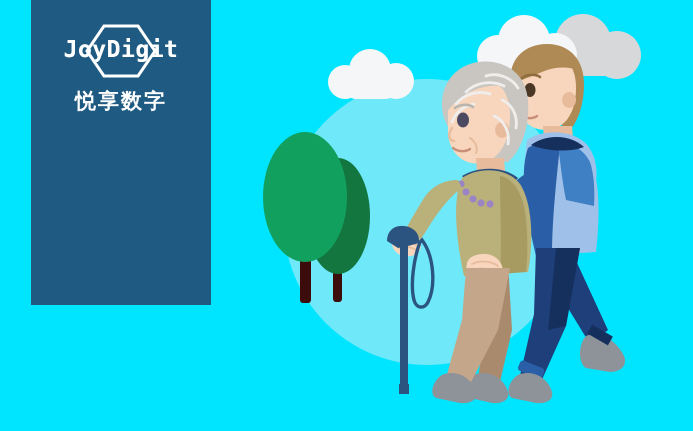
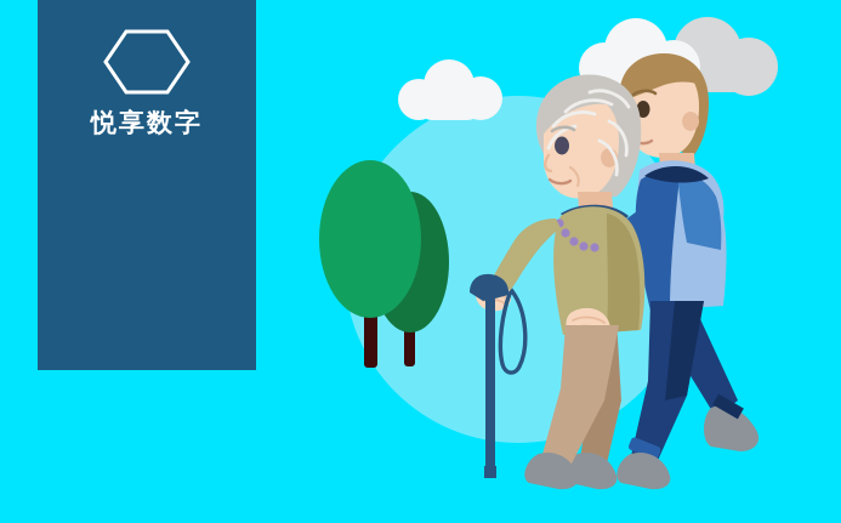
- JoyDigit
  悦享数字
